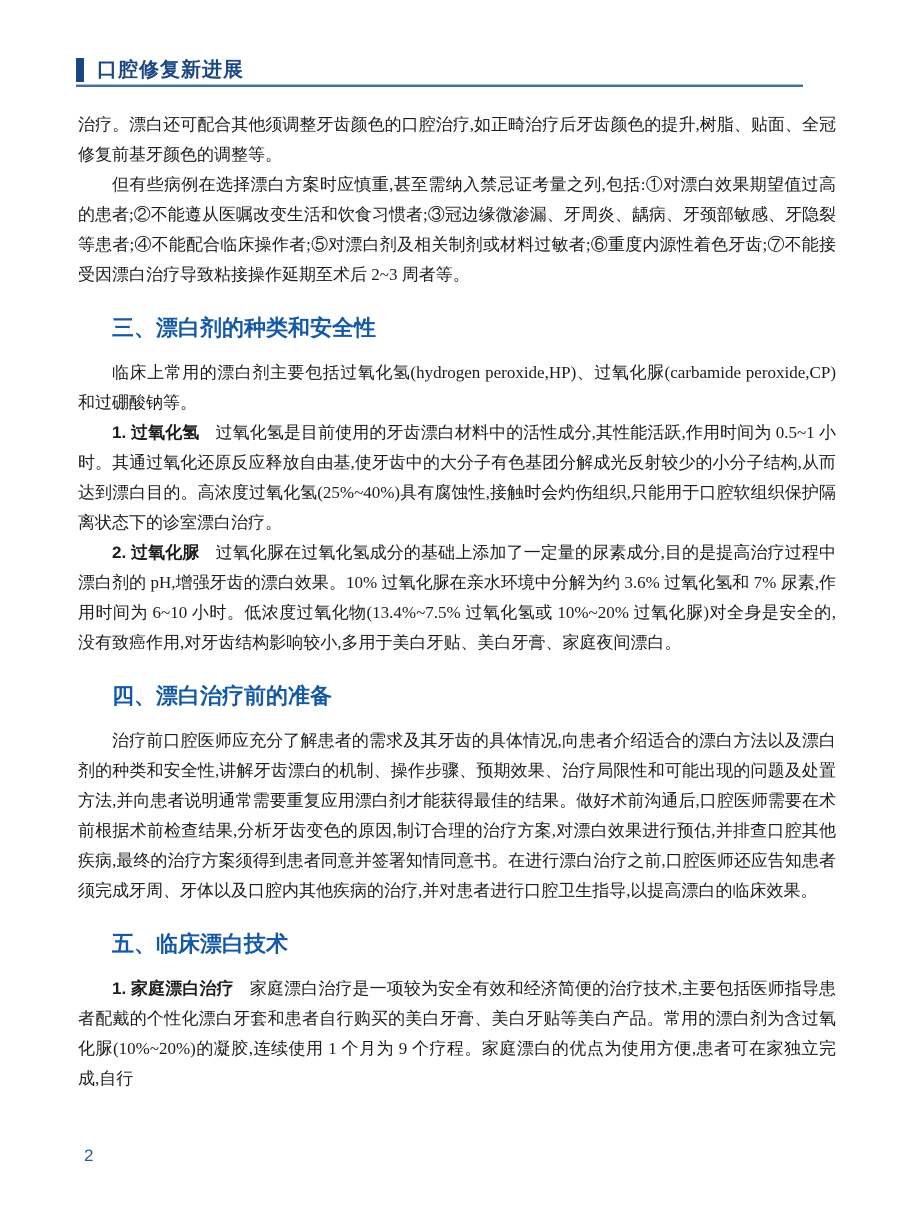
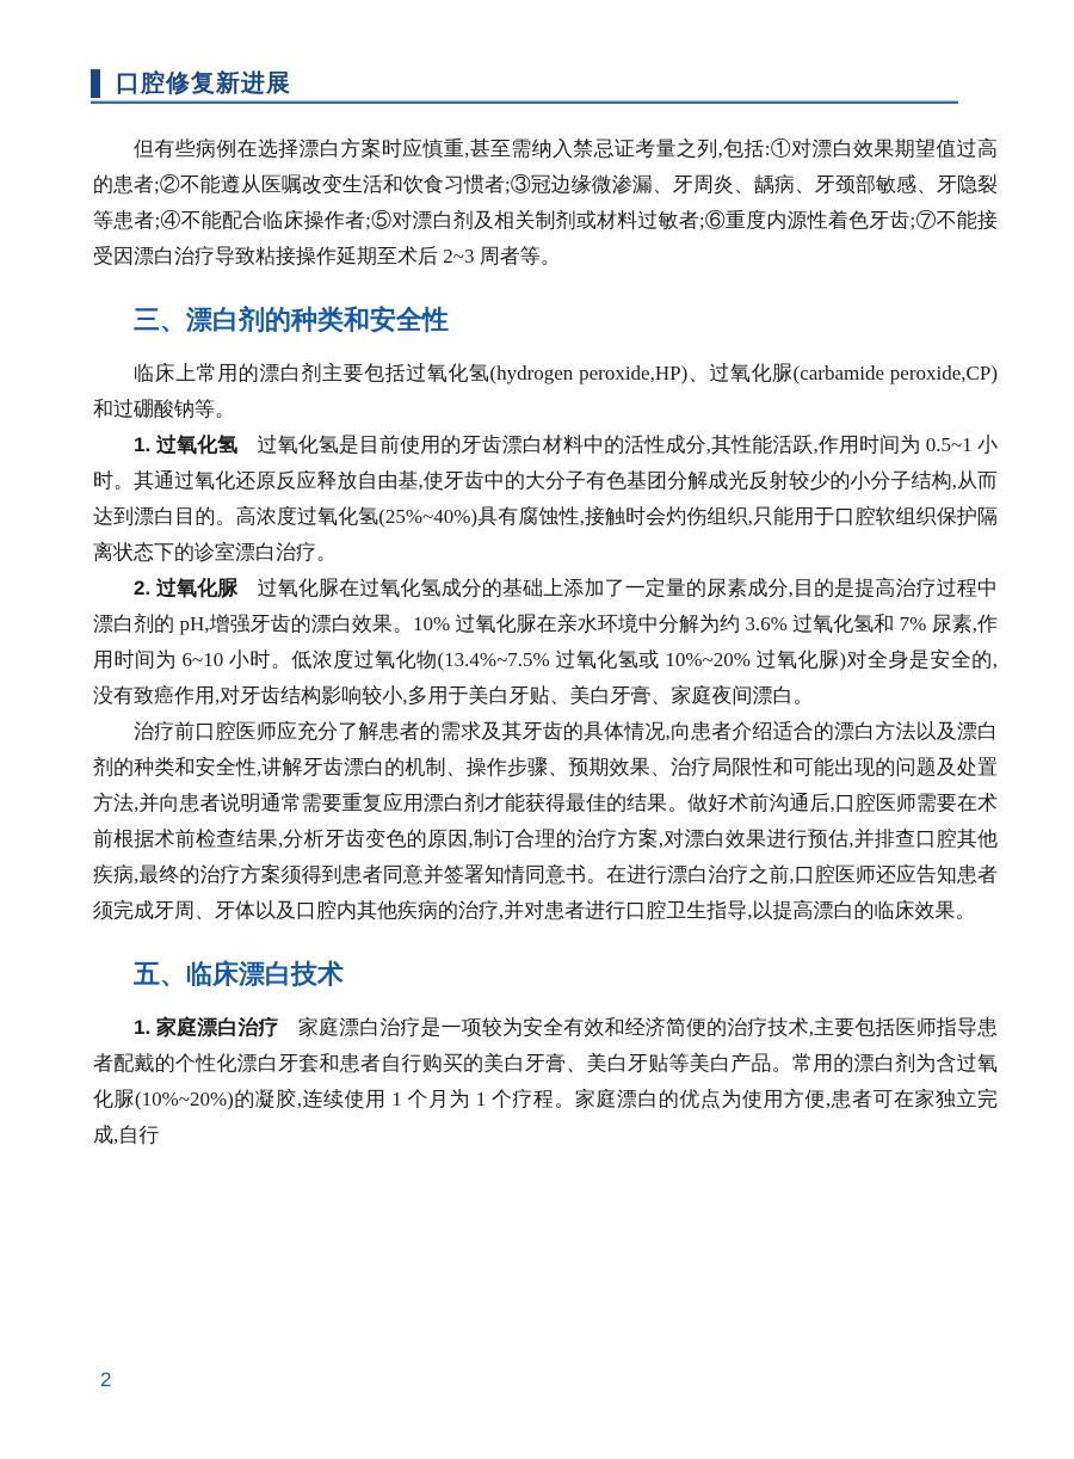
  口腔修复新进展
- 治疗。漂白还可配合其他须调整牙齿颜色的口腔治疗,如正畸治疗后牙齿颜色的提升,树脂、贴面、全冠修复前基牙颜色的调整等。
  但有些病例在选择漂白方案时应慎重,甚至需纳入禁忌证考量之列,包括:①对漂白效果期望值过高的患者;②不能遵从医嘱改变生活和饮食习惯者;③冠边缘微渗漏、牙周炎、龋病、牙颈部敏感、牙隐裂等患者;④不能配合临床操作者;⑤对漂白剂及相关制剂或材料过敏者;⑥重度内源性着色牙齿;⑦不能接受因漂白治疗导致粘接操作延期至术后 2~3 周者等。
  三、漂白剂的种类和安全性
  临床上常用的漂白剂主要包括过氧化氢(hydrogen peroxide,HP)、过氧化脲(carbamide peroxide,CP)和过硼酸钠等。
  1. 过氧化氢 过氧化氢是目前使用的牙齿漂白材料中的活性成分,其性能活跃,作用时间为 0.5~1 小时。其通过氧化还原反应释放自由基,使牙齿中的大分子有色基团分解成光反射较少的小分子结构,从而达到漂白目的。高浓度过氧化氢(25%~40%)具有腐蚀性,接触时会灼伤组织,只能用于口腔软组织保护隔离状态下的诊室漂白治疗。
  2. 过氧化脲 过氧化脲在过氧化氢成分的基础上添加了一定量的尿素成分,目的是提高治疗过程中漂白剂的 pH,增强牙齿的漂白效果。10% 过氧化脲在亲水环境中分解为约 3.6% 过氧化氢和 7% 尿素,作用时间为 6~10 小时。低浓度过氧化物(13.4%~7.5% 过氧化氢或 10%~20% 过氧化脲)对全身是安全的,没有致癌作用,对牙齿结构影响较小,多用于美白牙贴、美白牙膏、家庭夜间漂白。
- 四、漂白治疗前的准备
  治疗前口腔医师应充分了解患者的需求及其牙齿的具体情况,向患者介绍适合的漂白方法以及漂白剂的种类和安全性,讲解牙齿漂白的机制、操作步骤、预期效果、治疗局限性和可能出现的问题及处置方法,并向患者说明通常需要重复应用漂白剂才能获得最佳的结果。做好术前沟通后,口腔医师需要在术前根据术前检查结果,分析牙齿变色的原因,制订合理的治疗方案,对漂白效果进行预估,并排查口腔其他疾病,最终的治疗方案须得到患者同意并签署知情同意书。在进行漂白治疗之前,口腔医师还应告知患者须完成牙周、牙体以及口腔内其他疾病的治疗,并对患者进行口腔卫生指导,以提高漂白的临床效果。
  五、临床漂白技术
- 1. 家庭漂白治疗 家庭漂白治疗是一项较为安全有效和经济简便的治疗技术,主要包括医师指导患者配戴的个性化漂白牙套和患者自行购买的美白牙膏、美白牙贴等美白产品。常用的漂白剂为含过氧化脲(10%~20%)的凝胶,连续使用 1 个月为 9 个疗程。家庭漂白的优点为使用方便,患者可在家独立完成,自行
+ 1. 家庭漂白治疗 家庭漂白治疗是一项较为安全有效和经济简便的治疗技术,主要包括医师指导患者配戴的个性化漂白牙套和患者自行购买的美白牙膏、美白牙贴等美白产品。常用的漂白剂为含过氧化脲(10%~20%)的凝胶,连续使用 1 个月为 1 个疗程。家庭漂白的优点为使用方便,患者可在家独立完成,自行
  2
